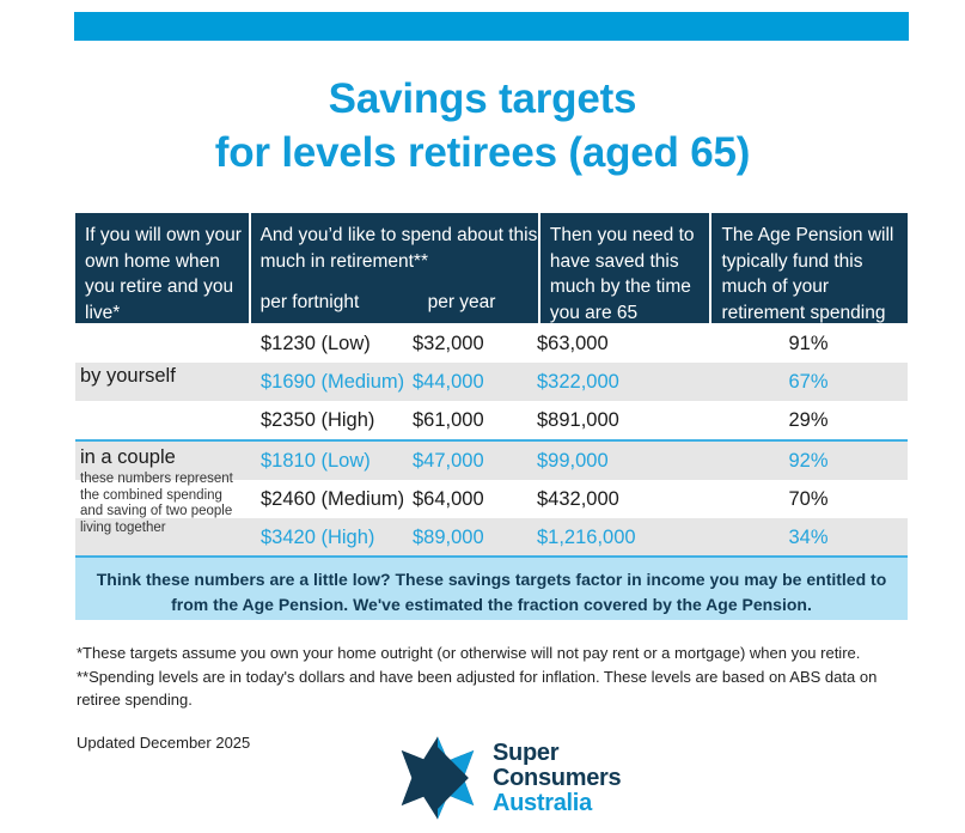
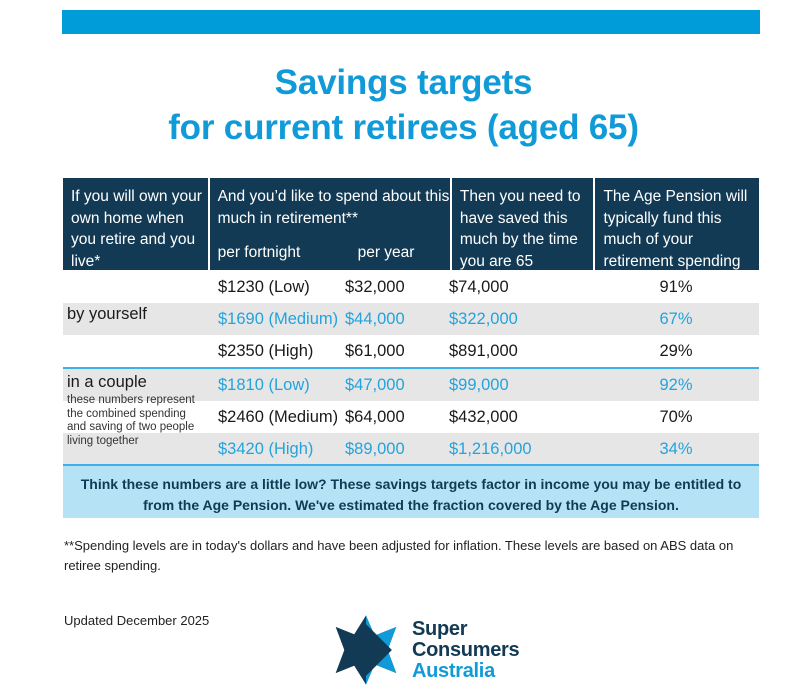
  Savings targets
- for levels retirees (aged 65)
+ for current retirees (aged 65)
  If you will own your own home when you retire and you live*
  And you’d like to spend about this much in retirement**
  per fortnight
  per year
  Then you need to have saved this much by the time you are 65
  The Age Pension will typically fund this much of your retirement spending
  by yourself
  $1230 (Low)
  $32,000
- $63,000
+ $74,000
  91%
  $1690 (Medium)
  $44,000
  $322,000
  67%
  $2350 (High)
  $61,000
  $891,000
  29%
  in a couple
  these numbers represent the combined spending and saving of two people living together
  $1810 (Low)
  $47,000
  $99,000
  92%
  $2460 (Medium)
  $64,000
  $432,000
  70%
  $3420 (High)
  $89,000
  $1,216,000
  34%
  Think these numbers are a little low? These savings targets factor in income you may be entitled to
  from the Age Pension. We've estimated the fraction covered by the Age Pension.
- *These targets assume you own your home outright (or otherwise will not pay rent or a mortgage) when you retire.
  **Spending levels are in today's dollars and have been adjusted for inflation. These levels are based on ABS data on
  retiree spending.
  Updated December 2025
  Super
  Consumers
  Australia
